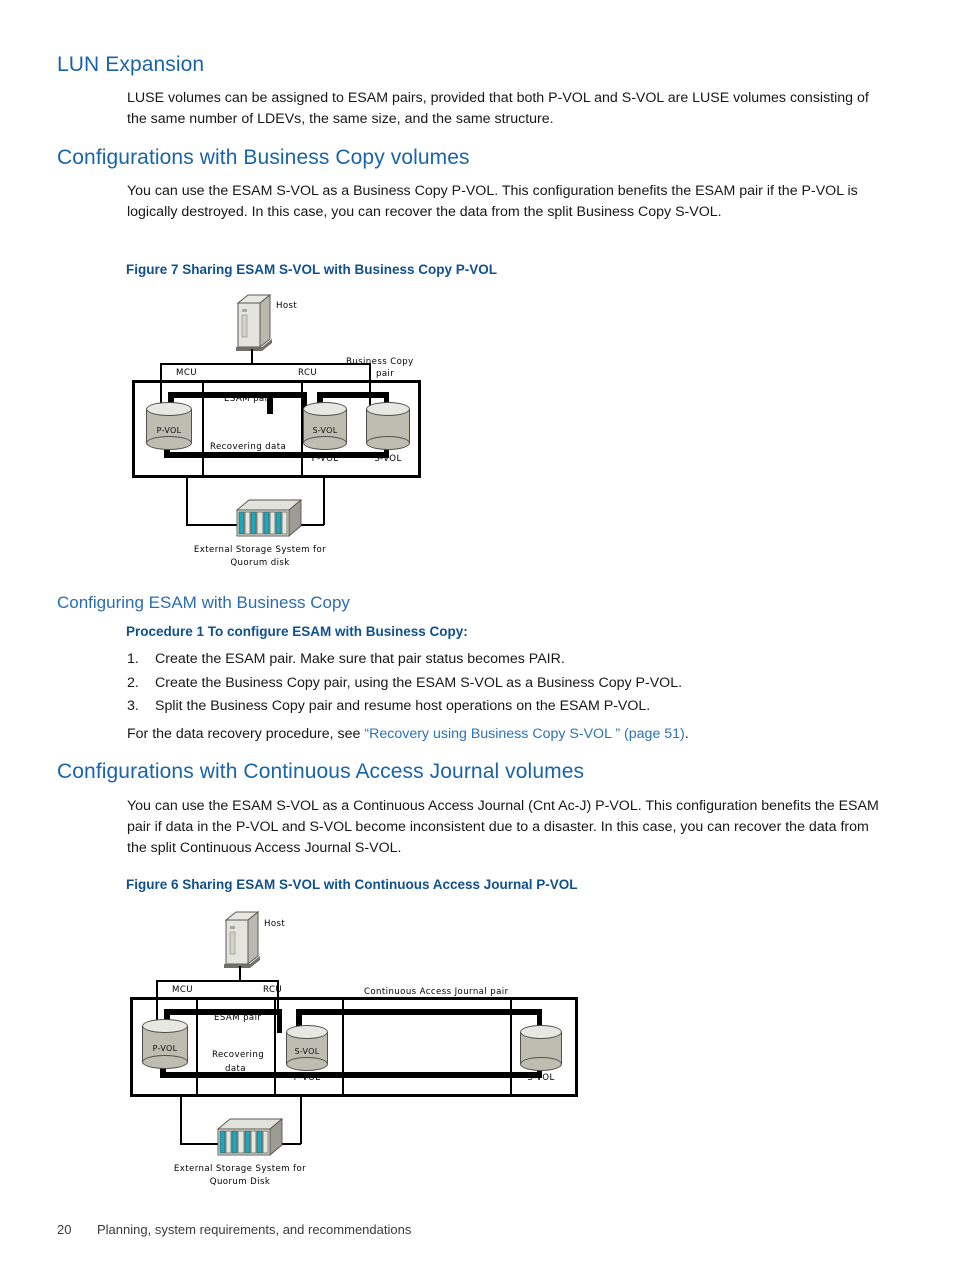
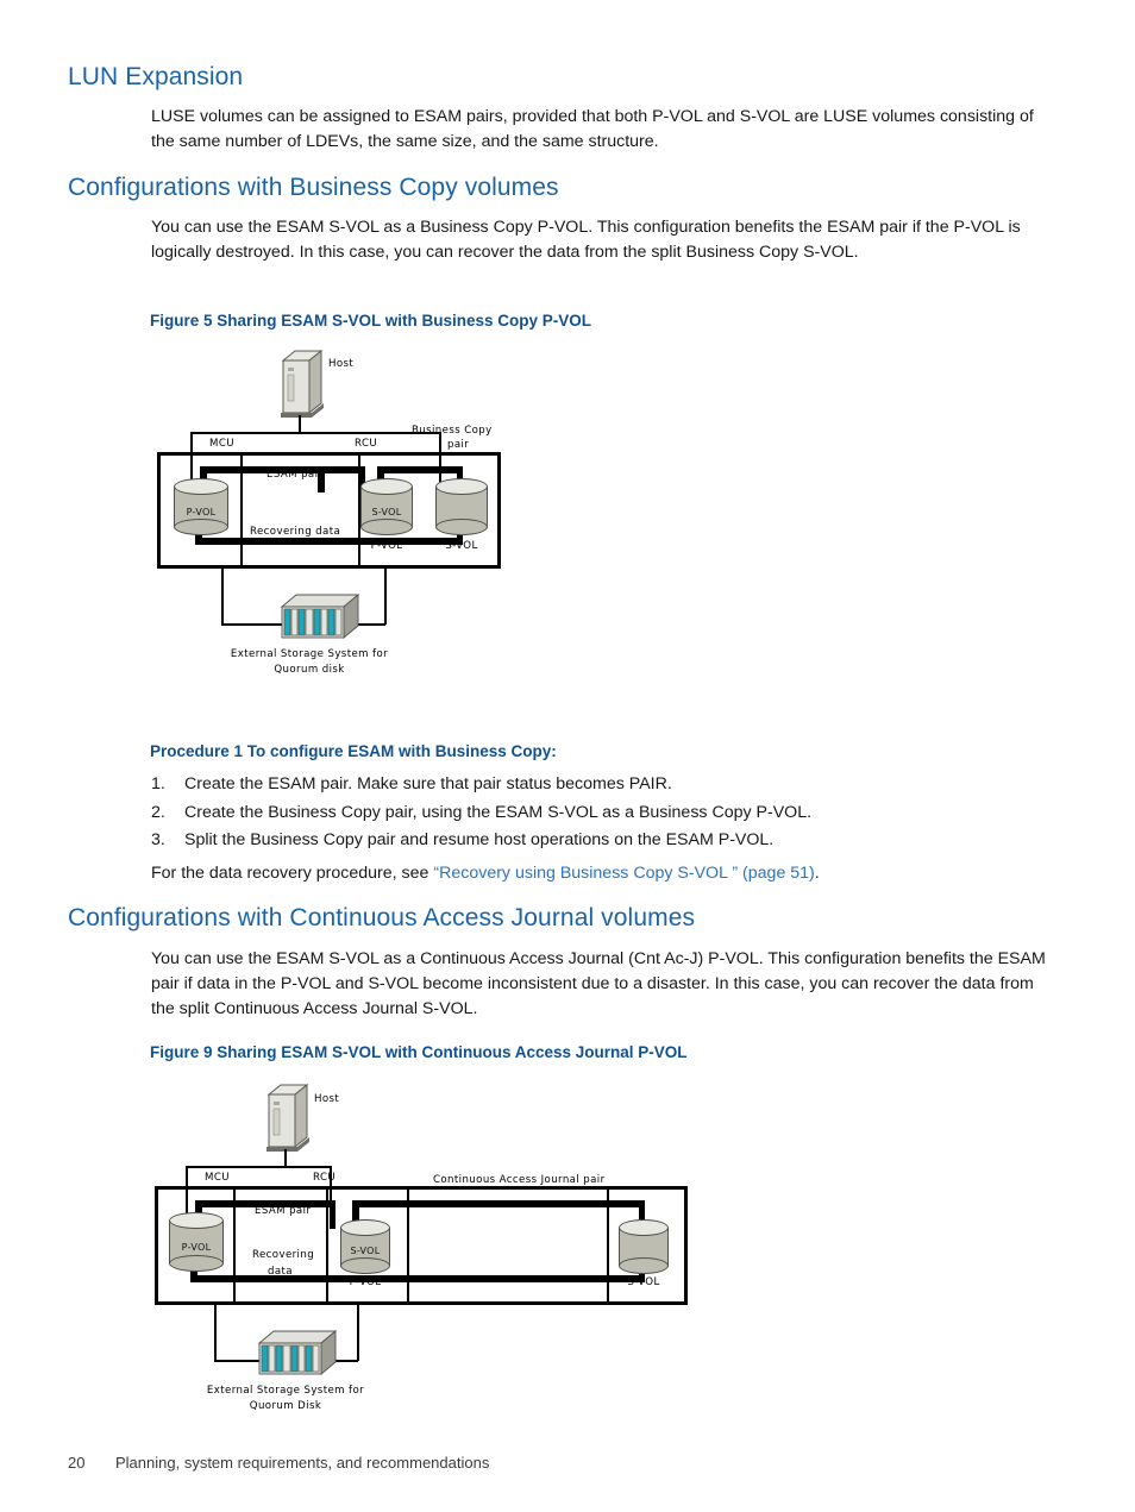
  LUN Expansion
  LUSE volumes can be assigned to ESAM pairs, provided that both P-VOL and S-VOL are LUSE volumes consisting of the same number of LDEVs, the same size, and the same structure.
  Configurations with Business Copy volumes
  You can use the ESAM S-VOL as a Business Copy P-VOL. This configuration benefits the ESAM pair if the P-VOL is logically destroyed. In this case, you can recover the data from the split Business Copy S-VOL.
- Figure 7 Sharing ESAM S-VOL with Business Copy P-VOL
+ Figure 5 Sharing ESAM S-VOL with Business Copy P-VOL
  Host
  MCU
  RCU
  Business Copy
  pair
  ESAM pair
  Recovering data
  P-VOL
  S-VOL
  P-VOL
  S-VOL
  External Storage System for
  Quorum disk
- Configuring ESAM with Business Copy
  Procedure 1 To configure ESAM with Business Copy:
  1.
  Create the ESAM pair. Make sure that pair status becomes PAIR.
  2.
  Create the Business Copy pair, using the ESAM S-VOL as a Business Copy P-VOL.
  3.
  Split the Business Copy pair and resume host operations on the ESAM P-VOL.
  For the data recovery procedure, see “Recovery using Business Copy S-VOL ” (page 51).
  Configurations with Continuous Access Journal volumes
  You can use the ESAM S-VOL as a Continuous Access Journal (Cnt Ac-J) P-VOL. This configuration benefits the ESAM pair if data in the P-VOL and S-VOL become inconsistent due to a disaster. In this case, you can recover the data from the split Continuous Access Journal S-VOL.
- Figure 6 Sharing ESAM S-VOL with Continuous Access Journal P-VOL
+ Figure 9 Sharing ESAM S-VOL with Continuous Access Journal P-VOL
  Host
  MCU
  RCU
  Continuous Access Journal pair
  ESAM pair
  Recovering
  data
  P-VOL
  S-VOL
  P-VOL
  S-VOL
  External Storage System for
  Quorum Disk
  20
  Planning, system requirements, and recommendations
